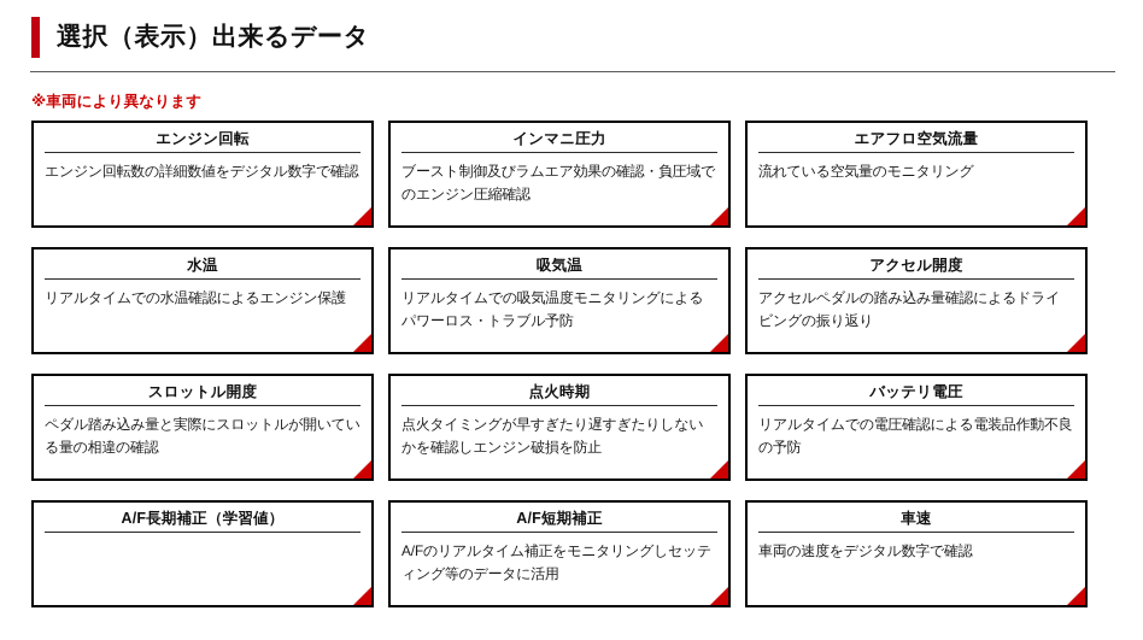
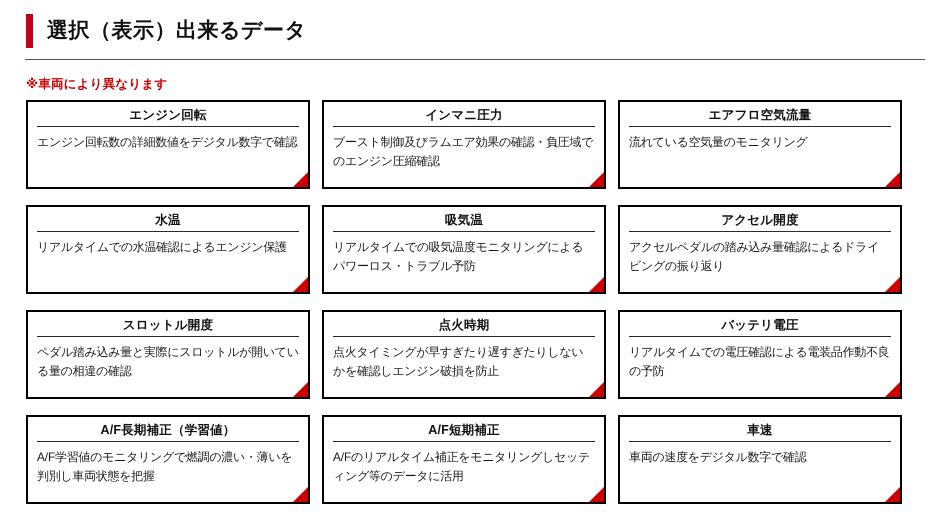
  選択（表示）出来るデータ
  ※車両により異なります
  エンジン回転
  エンジン回転数の詳細数値をデジタル数字で確認
  インマニ圧力
  ブースト制御及びラムエア効果の確認・負圧域でのエンジン圧縮確認
  エアフロ空気流量
  流れている空気量のモニタリング
  水温
  リアルタイムでの水温確認によるエンジン保護
  吸気温
  リアルタイムでの吸気温度モニタリングによるパワーロス・トラブル予防
  アクセル開度
  アクセルペダルの踏み込み量確認によるドライビングの振り返り
  スロットル開度
  ペダル踏み込み量と実際にスロットルが開いている量の相違の確認
  点火時期
  点火タイミングが早すぎたり遅すぎたりしないかを確認しエンジン破損を防止
  バッテリ電圧
  リアルタイムでの電圧確認による電装品作動不良の予防
  A/F長期補正（学習値）
+ A/F学習値のモニタリングで燃調の濃い・薄いを判別し車両状態を把握
  A/F短期補正
  A/Fのリアルタイム補正をモニタリングしセッティング等のデータに活用
  車速
  車両の速度をデジタル数字で確認
